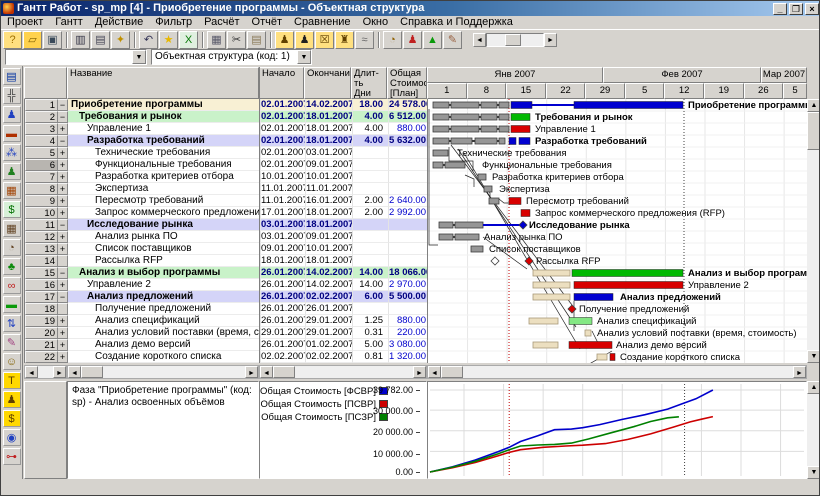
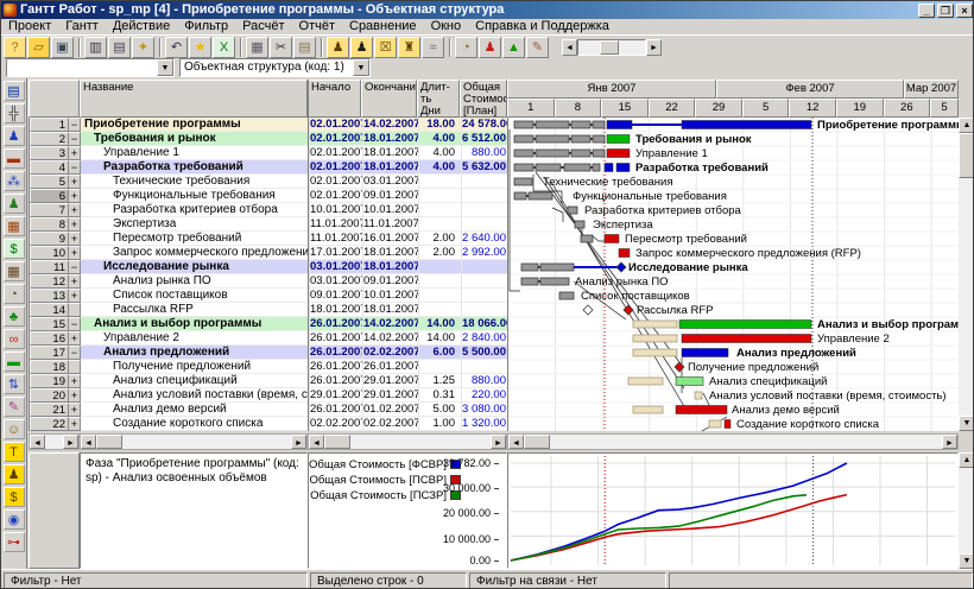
  Гантт Работ - sp_mp [4] - Приобретение программы - Объектная структура
  _
  ❐
  ×
  Проект
  Гантт
  Действие
  Фильтр
  Расчёт
  Отчёт
  Сравнение
  Окно
  Справка и Поддержка
  ?
  ▱
  ▣
  ▥
  ▤
  ✦
  ↶
  ★
  X
  ▦
  ✂
  ▤
  ♟
  ♟
  ☒
  ♜
  ≈
  ◔
  ♟
  ▲
  ✎
  Объектная структура (код: 1)
  ▤
  ╬
  ♟
  ▬
  ⁂
  ♟
  ▦
  $
  ▦
  ◔
  ♣
  ∞
  ▬
  ⇅
  ✎
  ☺
  T
  ♟
  $
  ◉
  ⊶
  Название
  Начало
  Окончани
  Длит-ть
  Дни
  Общая
  Стоимос
  [План]
  Янв 2007
  Фев 2007
  Мар 2007
  1
  8
  15
  22
  29
  5
  12
  19
  26
  5
  1
  −
  Приобретение программы
  02.01.200
  14.02.2007
  18.00
  24 578.0
  2
  −
  Требования и рынок
  02.01.200
  18.01.2007
  4.00
  6 512.00
  3
  +
  Управление 1
  02.01.200
  18.01.2007
  4.00
  880.00
  4
  −
  Разработка требований
  02.01.200
  18.01.2007
  4.00
  5 632.00
  5
  +
  Технические требования
  02.01.200
  03.01.2007
  6
  +
  Функциональные требования
  02.01.200
  09.01.2007
  7
  +
  Разработка критериев отбора
  10.01.200
  10.01.2007
  8
  +
  Экспертиза
  11.01.200
  11.01.2007
  9
  +
  Пересмотр требований
  11.01.200
  16.01.2007
  2.00
  2 640.00
  10
  +
  Запрос коммерческого предложени
  17.01.200
  18.01.2007
  2.00
  2 992.00
  11
  −
  Исследование рынка
  03.01.200
  18.01.2007
  12
  +
  Анализ рынка ПО
  03.01.200
  09.01.2007
  13
  +
  Список поставщиков
  09.01.200
  10.01.2007
  14
  Рассылка RFP
  18.01.200
  18.01.2007
  15
  −
  Анализ и выбор программы
  26.01.200
  14.02.2007
  14.00
  18 066.0
  16
  +
  Управление 2
  26.01.200
  14.02.2007
  14.00
- 2 970.00
+ 2 840.00
  17
  −
  Анализ предложений
  26.01.200
  02.02.2007
  6.00
  5 500.00
  18
  Получение предложений
  26.01.200
  26.01.2007
  19
  +
  Анализ спецификаций
  26.01.200
  29.01.2007
  1.25
  880.00
  20
  +
  Анализ условий поставки (время, с
  29.01.200
  29.01.2007
  0.31
  220.00
  21
  +
  Анализ демо версий
  26.01.200
  01.02.2007
  5.00
  3 080.00
  22
  +
  Создание короткого списка
  02.02.200
  02.02.2007
- 0.81
+ 1.00
  1 320.00
  Приобретение программ
  Требования и рынок
  Управление 1
  Разработка требований
  Технические требования
  Функциональные требования
  Разработка критериев отбора
  Экспертиза
  Пересмотр требований
  Запрос коммерческого предложения (RFP)
  Исследование рынка
  Анализ рынка ПО
  Список поставщиков
  Рассылка RFP
  Анализ и выбор програм
  Управление 2
  Анализ предложений
  Получение предложений
  Анализ спецификаций
  Анализ условий поставки (время, стоимость)
  Анализ демо версий
  Создание короткого списка
  Фаза "Приобретение программы" (код: sp) - Анализ освоенных объёмов
  Общая Стоимость [ФСВР]
  Общая Стоимость [ПСВР]
  Общая Стоимость [ПСЗР]
  39 782.00
  30 000.00
  20 000.00
  10 000.00
  0.00
+ Фильтр - Нет
+ Выделено строк - 0
+ Фильтр на связи - Нет
